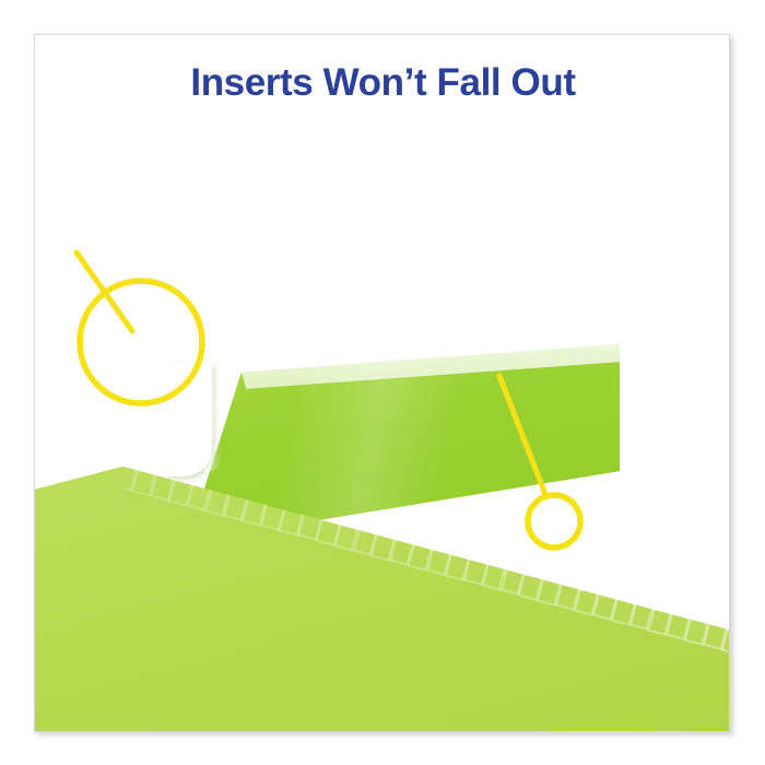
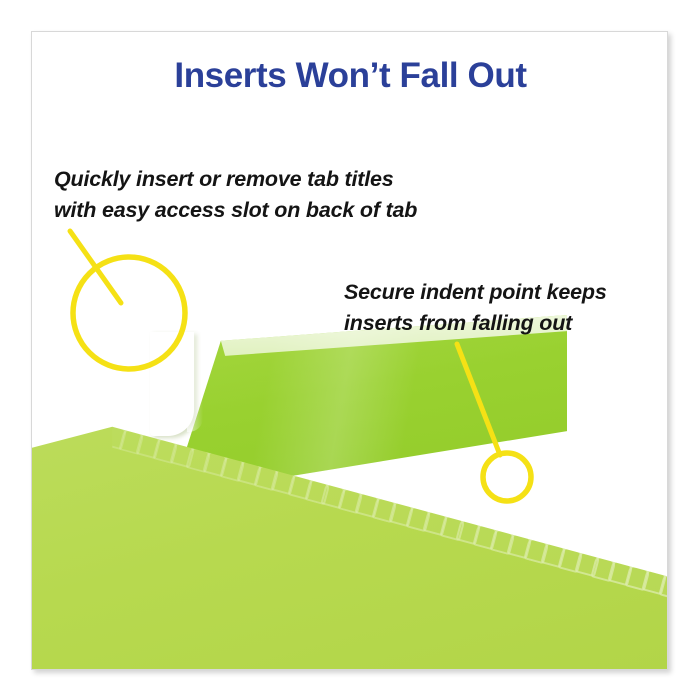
  Inserts Won’t Fall Out
+ Quickly insert or remove tab titles
+ with easy access slot on back of tab
+ Secure indent point keeps
+ inserts from falling out
